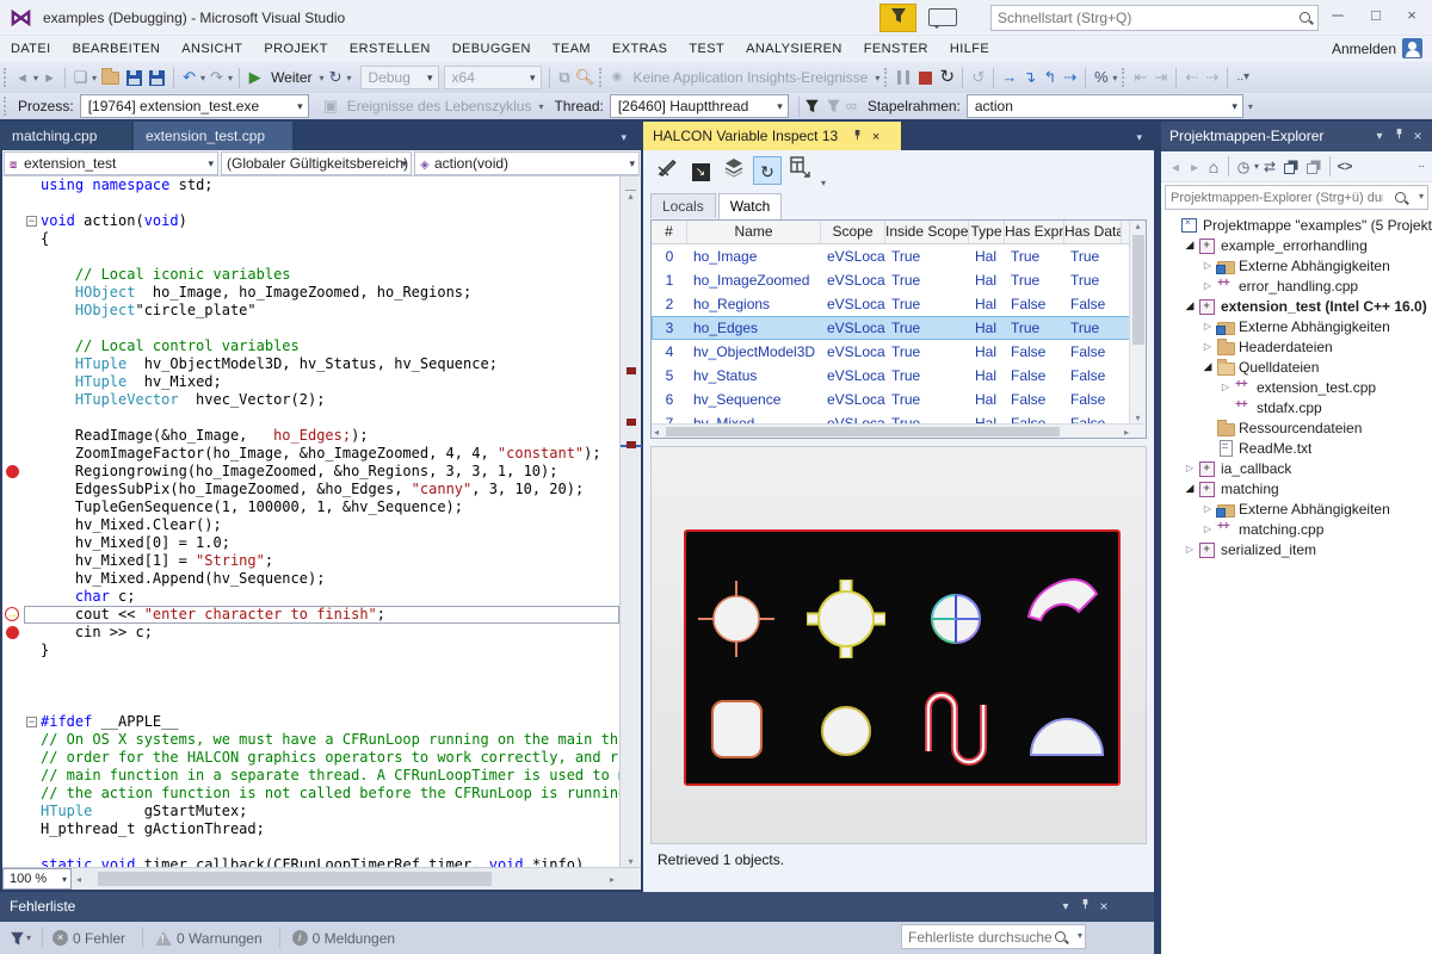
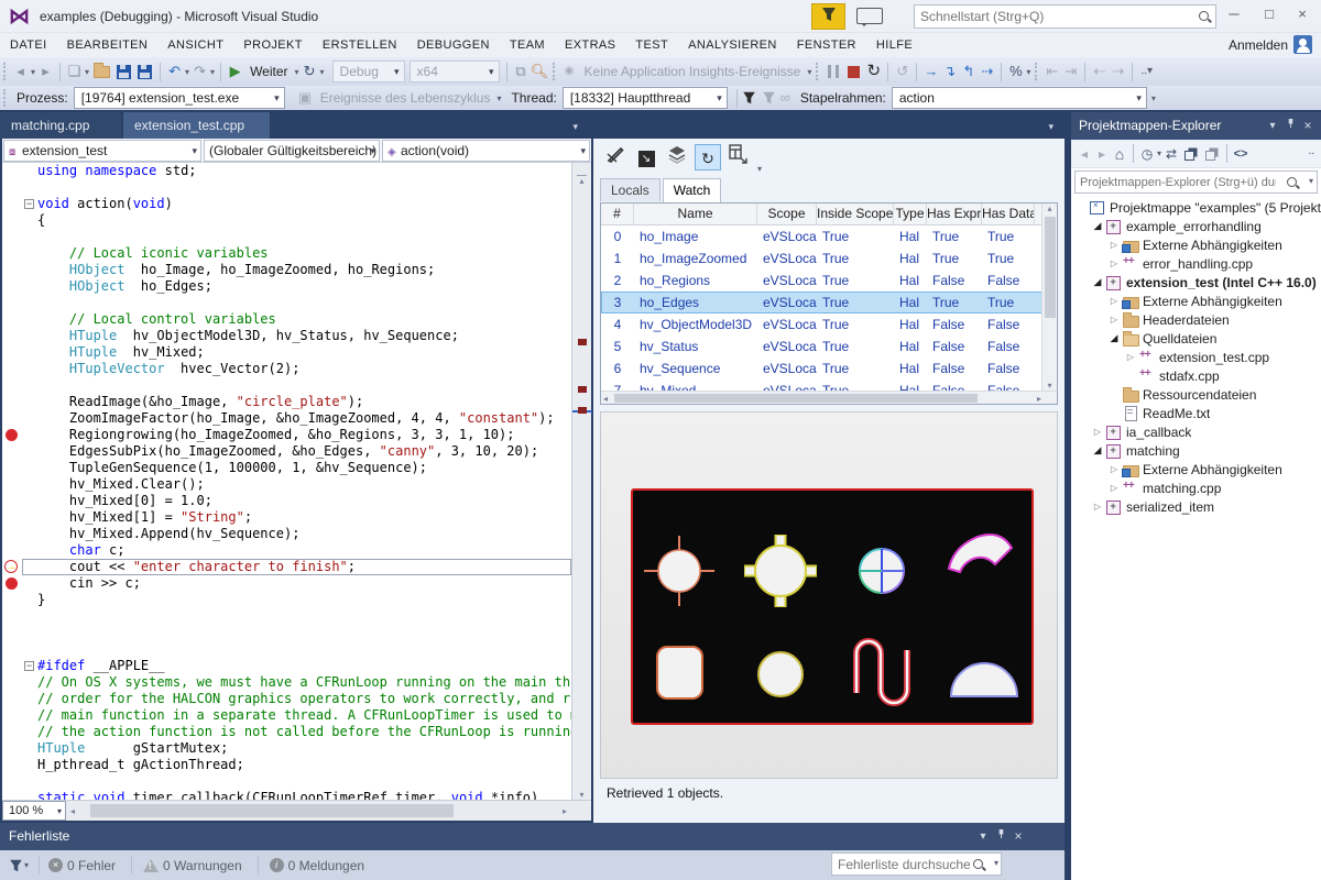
  ⋈
  examples (Debugging) - Microsoft Visual Studio
  Schnellstart (Strg+Q)
  ─
  □
  ×
  DATEI
  BEARBEITEN
  ANSICHT
  PROJEKT
  ERSTELLEN
  DEBUGGEN
  TEAM
  EXTRAS
  TEST
  ANALYSIEREN
  FENSTER
  HILFE
  Anmelden
  ◂
  ▾
  ▸
  ❏
  ▾
  ↶
  ▾
  ↷
  ▾
  ▶
  Weiter
  ▾
  ↻
  ▾
  Debug
  x64
  ⧉
  🔍︎
  ◉
  Keine Application Insights-Ereignisse
  ▾
  ↻
  ↺
  →
  ↴
  ↰
  ⇢
  %
  ▾
  ⇤
  ⇥
  ⇠
  ⇢
  ‥▾
  Prozess:
  [19764] extension_test.exe
  ▣
  Ereignisse des Lebenszyklus
  ▾
  Thread:
- [26460] Hauptthread
+ [18332] Hauptthread
  ∞
  Stapelrahmen:
  action
  ▾
  matching.cpp
  extension_test.cpp
  ▾
  ⧇ extension_test
  (Globaler Gültigkeitsbereich)
  ◈ action(void)
  using namespace std;
  −
  void action(void)
  {
  // Local iconic variables
  HObject ho_Image, ho_ImageZoomed, ho_Regions;
- HObject"circle_plate"
+ HObject ho_Edges;
  // Local control variables
  HTuple hv_ObjectModel3D, hv_Status, hv_Sequence;
  HTuple hv_Mixed;
  HTupleVector hvec_Vector(2);
- ReadImage(&ho_Image, ho_Edges;);
+ ReadImage(&ho_Image, "circle_plate");
  ZoomImageFactor(ho_Image, &ho_ImageZoomed, 4, 4, "constant");
  Regiongrowing(ho_ImageZoomed, &ho_Regions, 3, 3, 1, 10);
  EdgesSubPix(ho_ImageZoomed, &ho_Edges, "canny", 3, 10, 20);
  TupleGenSequence(1, 100000, 1, &hv_Sequence);
  hv_Mixed.Clear();
  hv_Mixed[0] = 1.0;
  hv_Mixed[1] = "String";
  hv_Mixed.Append(hv_Sequence);
  char c;
  →
  cout << "enter character to finish";
  cin >> c;
  }
  −
  #ifdef __APPLE__
  // On OS X systems, we must have a CFRunLoop running on the main th
  // order for the HALCON graphics operators to work correctly, and r
  // main function in a separate thread. A CFRunLoopTimer is used to
  // the action function is not called before the CFRunLoop is runnin
  HTuple gStartMutex;
  H_pthread_t gActionThread;
  static void timer_callback(CFRunLoopTimerRef timer, void *info)
  ▴
  ▾
  100 %
  ◂
  ▸
- HALCON Variable Inspect 13 ×
  ▾
  ↘
  ↻
  ▾
  Locals Watch
  #
  Name
  Scope
  Inside Scope
  Type
  Has Expr
  Has Data
  0
  ho_Image
  eVSLoca
  True
  Hal
  True
  True
  1
  ho_ImageZoomed
  eVSLoca
  True
  Hal
  True
  True
  2
  ho_Regions
  eVSLoca
  True
  Hal
  False
  False
  3
  ho_Edges
  eVSLoca
  True
  Hal
  True
  True
  4
  hv_ObjectModel3D
  eVSLoca
  True
  Hal
  False
  False
  5
  hv_Status
  eVSLoca
  True
  Hal
  False
  False
  6
  hv_Sequence
  eVSLoca
  True
  Hal
  False
  False
  ▴
  ▾
  ◂
  ▸
  Retrieved 1 objects.
  Projektmappen-Explorer
  ▾
  ×
  ◂
  ▸
  ⌂
  ◷
  ▾
  ⇄
  <>
  ‥
  Projektmappen-Explorer (Strg+ü) du
  ▾
  Projektmappe "examples" (5 Projekt
  ◢
  example_errorhandling
  ▷
  Externe Abhängigkeiten
  ▷
  error_handling.cpp
  ◢
  extension_test (Intel C++ 16.0)
  ▷
  Externe Abhängigkeiten
  ▷
  Headerdateien
  ◢
  Quelldateien
  ▷
  extension_test.cpp
  stdafx.cpp
  Ressourcendateien
  ReadMe.txt
  ▷
  ia_callback
  ◢
  matching
  ▷
  Externe Abhängigkeiten
  ▷
  matching.cpp
  ▷
  serialized_item
  Fehlerliste
  ▾
  ×
  ▾
  ×
  0 Fehler
  0 Warnungen
  i
  0 Meldungen
  Fehlerliste durchsuche
  ▾
